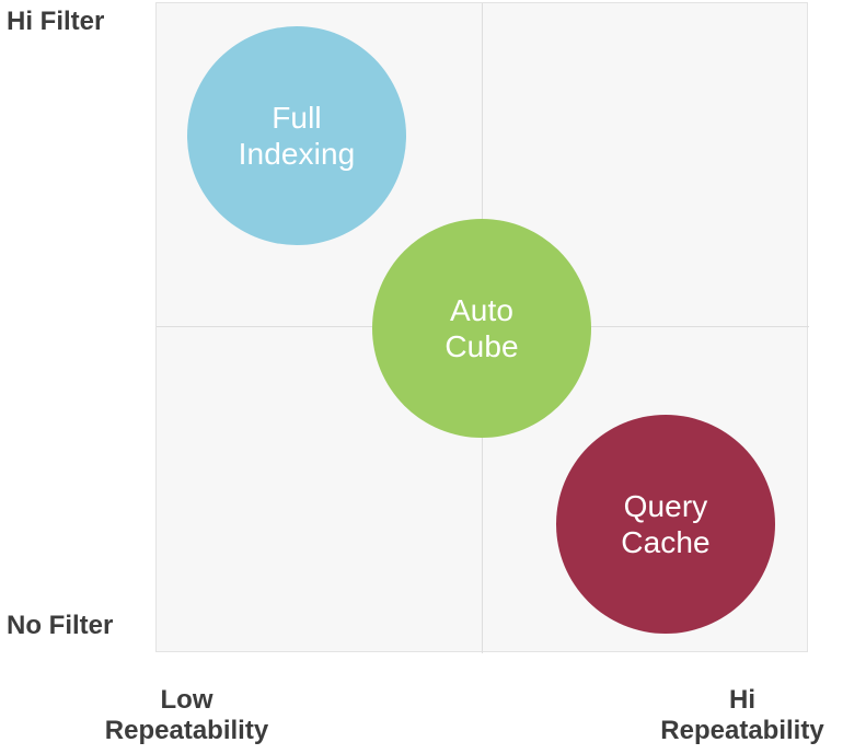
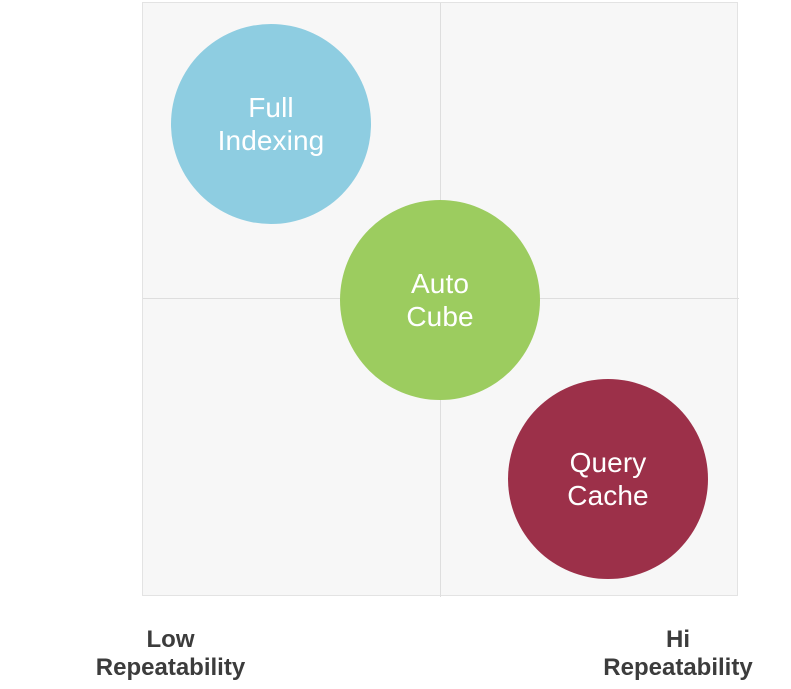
  Full
  Indexing
  Auto
  Cube
  Query
  Cache
- Hi Filter
- No Filter
  Low
  Repeatability
  Hi
  Repeatability
